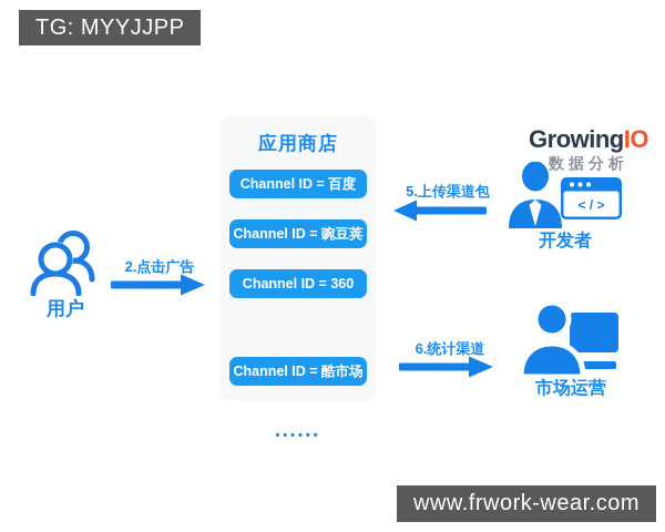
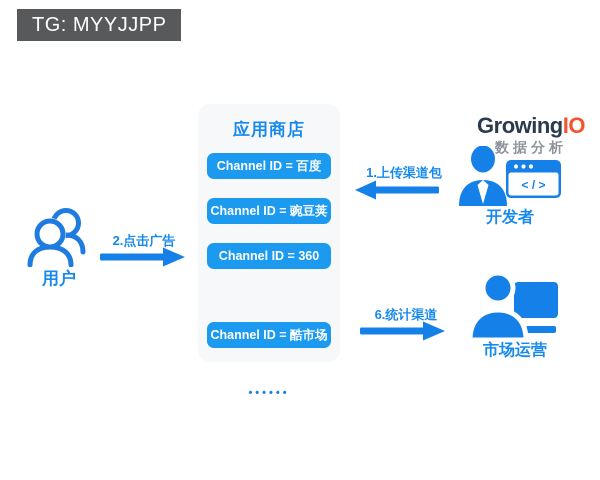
  TG: MYYJJPP
  用户
  2.点击广告
  应用商店
  Channel ID = 百度
  Channel ID = 豌豆荚
  Channel ID = 360
  ••••••
  Channel ID = 酷市场
- 5.上传渠道包
+ 1.上传渠道包
  GrowingIO
  数据分析
  < / >
  开发者
  6.统计渠道
  市场运营
- www.frwork-wear.com
